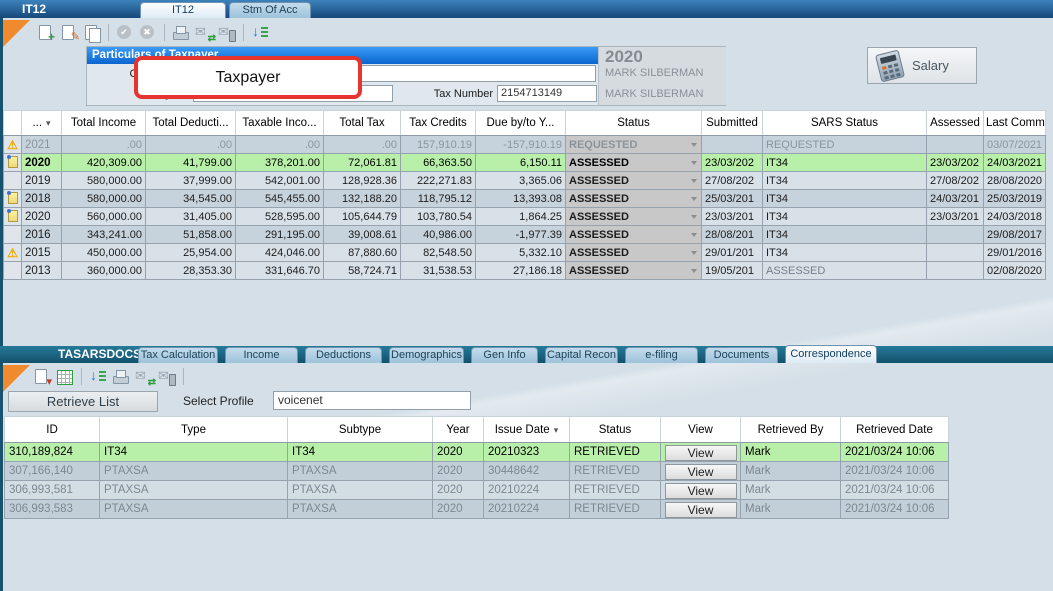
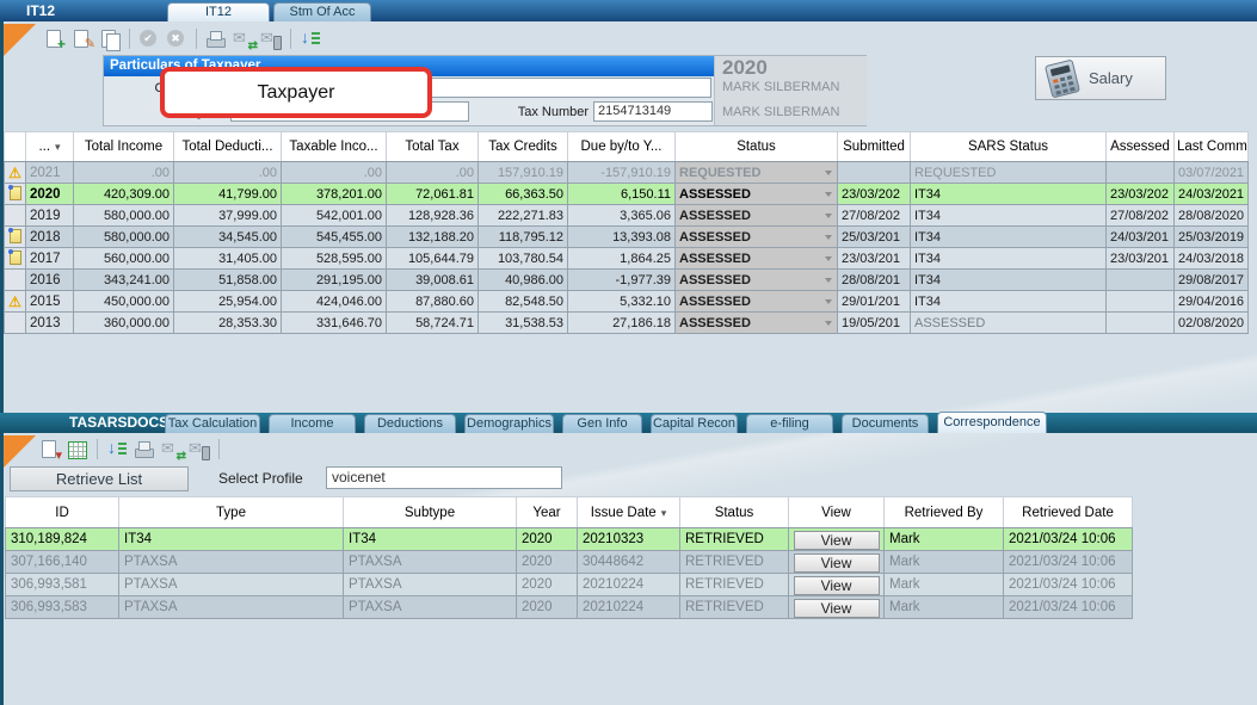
  IT12
  IT12
  Stm Of Acc
  Particulars of Taxpayer
  Tax Number
  2154713149
  2020
  MARK SILBERMAN
  MARK SILBERMAN
  Taxpayer
  Salary
  	...	Total Income	Total Deducti...	Taxable Inco...	Total Tax	Tax Credits	Due by/to Y...	Status	Submitted	SARS Status	Assessed	Last Comm
  	2021	.00	.00	.00	.00	157,910.19	-157,910.19	REQUESTED		REQUESTED		03/07/2021
  	2020	420,309.00	41,799.00	378,201.00	72,061.81	66,363.50	6,150.11	ASSESSED	23/03/202	IT34	23/03/202	24/03/2021
  	2019	580,000.00	37,999.00	542,001.00	128,928.36	222,271.83	3,365.06	ASSESSED	27/08/202	IT34	27/08/202	28/08/2020
  	2018	580,000.00	34,545.00	545,455.00	132,188.20	118,795.12	13,393.08	ASSESSED	25/03/201	IT34	24/03/201	25/03/2019
- 	2020	560,000.00	31,405.00	528,595.00	105,644.79	103,780.54	1,864.25	ASSESSED	23/03/201	IT34	23/03/201	24/03/2018
+ 	2017	560,000.00	31,405.00	528,595.00	105,644.79	103,780.54	1,864.25	ASSESSED	23/03/201	IT34	23/03/201	24/03/2018
  	2016	343,241.00	51,858.00	291,195.00	39,008.61	40,986.00	-1,977.39	ASSESSED	28/08/201	IT34		29/08/2017
- 	2015	450,000.00	25,954.00	424,046.00	87,880.60	82,548.50	5,332.10	ASSESSED	29/01/201	IT34		29/01/2016
+ 	2015	450,000.00	25,954.00	424,046.00	87,880.60	82,548.50	5,332.10	ASSESSED	29/01/201	IT34		29/04/2016
  	2013	360,000.00	28,353.30	331,646.70	58,724.71	31,538.53	27,186.18	ASSESSED	19/05/201	ASSESSED		02/08/2020
  TASARSDOC
  Tax Calculation
  Income
  Deductions
  Demographics
  Gen Info
  Capital Recon
  e-filing
  Documents
  Correspondence
  Retrieve List
  Select Profile
  voicenet
  ID	Type	Subtype	Year	Issue Date	Status	View	Retrieved By	Retrieved Date
  310,189,824	IT34	IT34	2020	20210323	RETRIEVED	View	Mark	2021/03/24 10:06
  307,166,140	PTAXSA	PTAXSA	2020	30448642	RETRIEVED	View	Mark	2021/03/24 10:06
  306,993,581	PTAXSA	PTAXSA	2020	20210224	RETRIEVED	View	Mark	2021/03/24 10:06
  306,993,583	PTAXSA	PTAXSA	2020	20210224	RETRIEVED	View	Mark	2021/03/24 10:06
